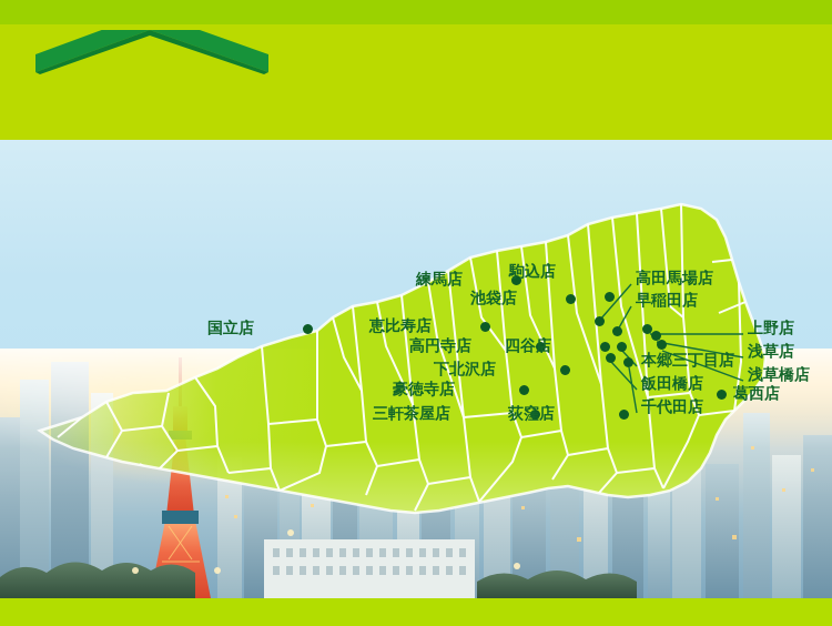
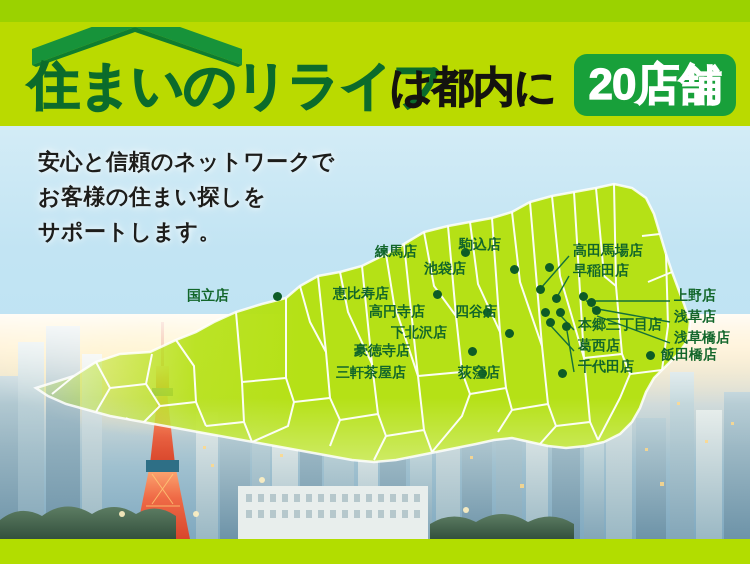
+ 住まいのリライフ
+ は都内に
+ 20店舗
+ 安心と信頼のネットワークで
+ お客様の住まい探しを
+ サポートします。
  国立店
  練馬店
  池袋店
  駒込店
  恵比寿店
  高円寺店
  四谷店
  下北沢店
  豪徳寺店
  三軒茶屋店
  荻窪店
  高田馬場店
  早稲田店
  上野店
  浅草店
  浅草橋店
  本郷三丁目店
- 飯田橋店
+ 葛西店
  千代田店
- 葛西店
+ 飯田橋店
